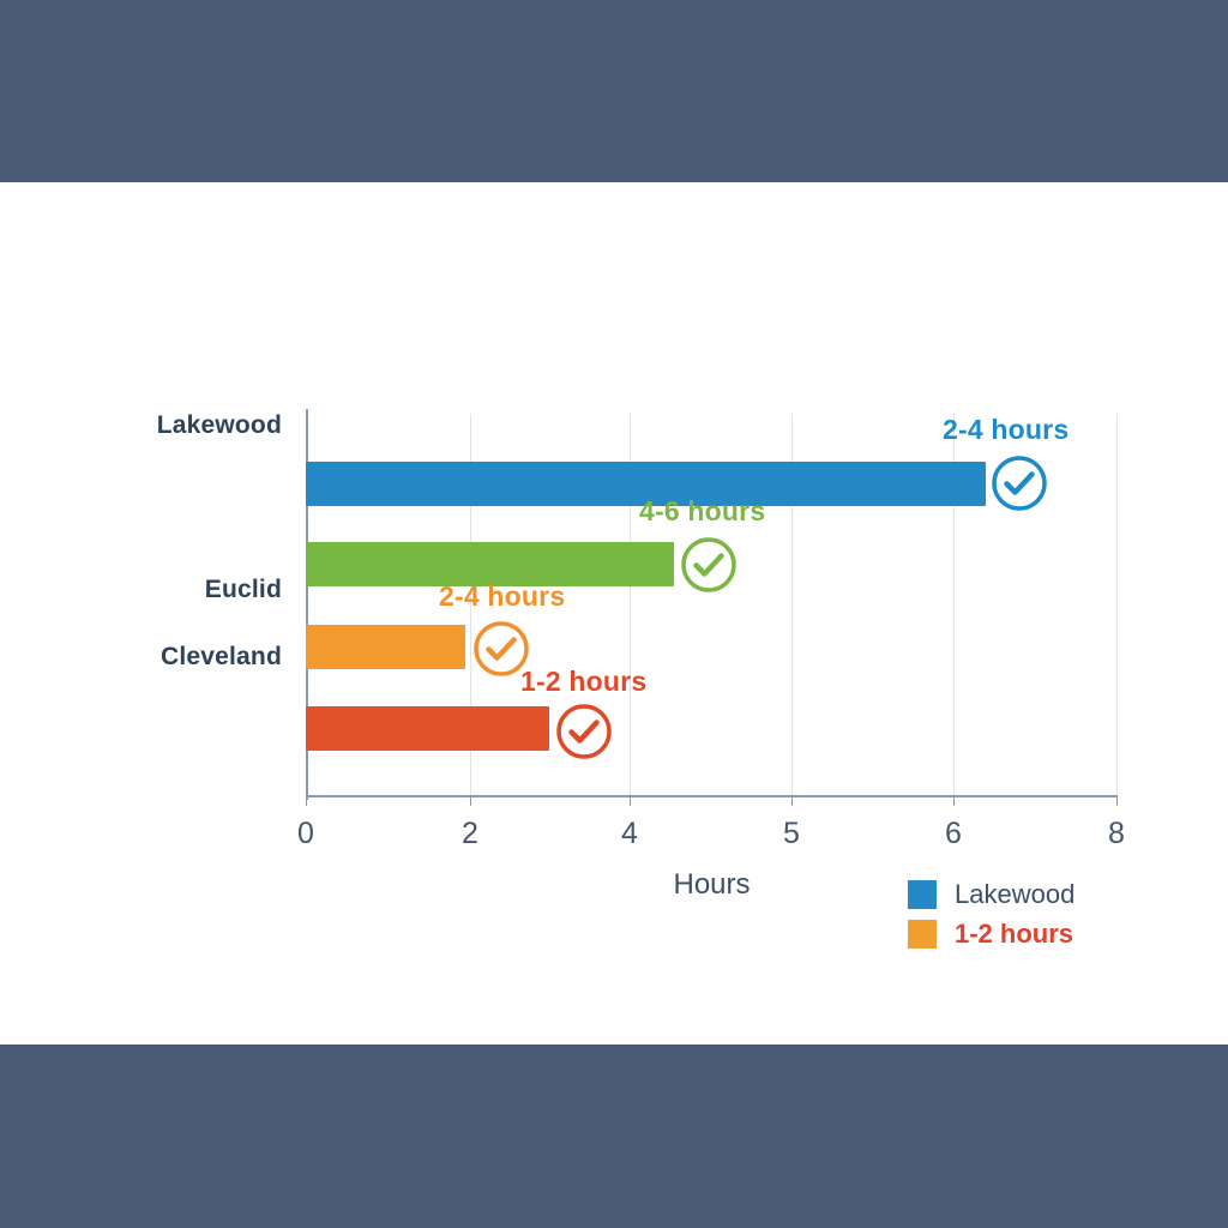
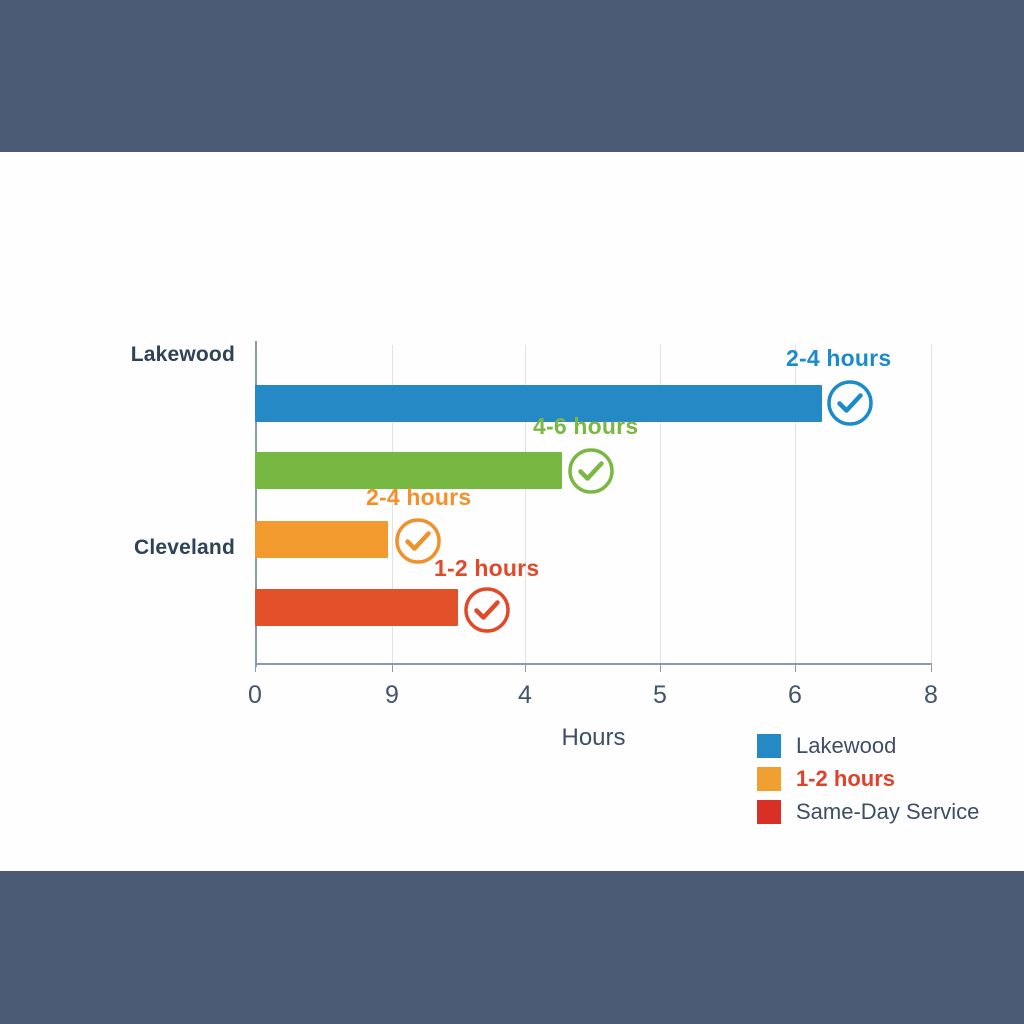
  Lakewood
- Euclid
  Cleveland
  2-4 hours
  4-6 hours
  2-4 hours
  1-2 hours
  0
- 2
+ 9
  4
  5
  6
  8
  Hours
  Lakewood
  1-2 hours
+ Same-Day Service
